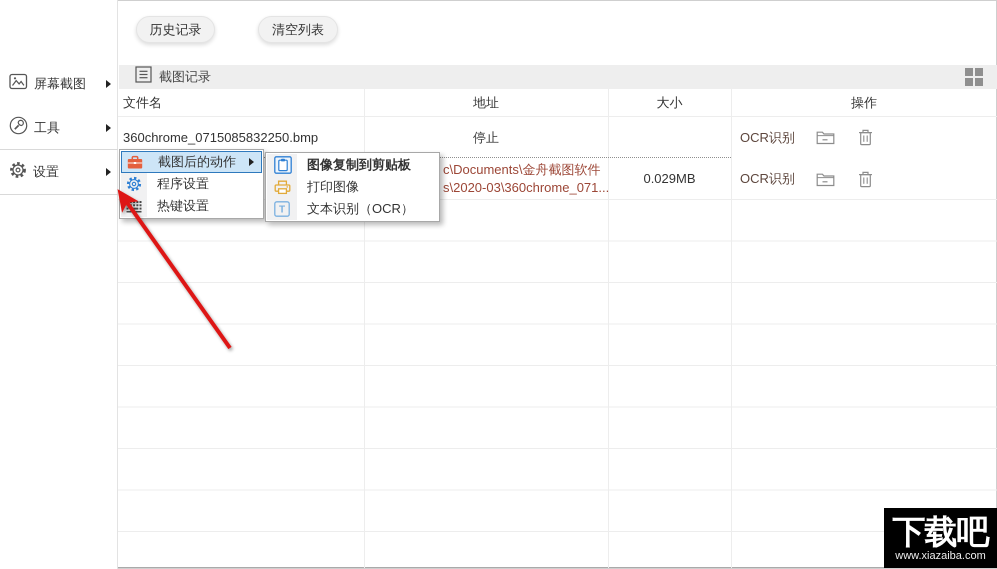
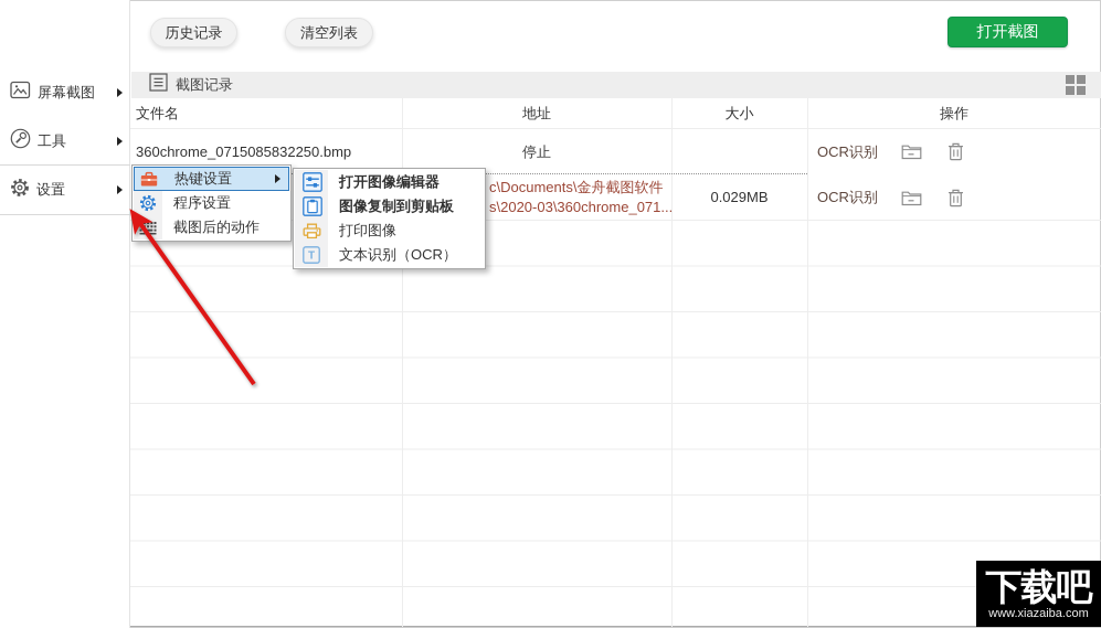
  屏幕截图
  工具
  设置
  历史记录
  清空列表
+ 打开截图
  截图记录
  文件名
  地址
  大小
  操作
  360chrome_0715085832250.bmp
  停止
  OCR识别
  c\Documents\金舟截图软件
  s\2020-03\360chrome_071...
  0.029MB
  OCR识别
- 截图后的动作
+ 热键设置
  程序设置
- 热键设置
+ 截图后的动作
+ 打开图像编辑器
  图像复制到剪贴板
  打印图像
  T
  文本识别（OCR）
  下载吧
  www.xiazaiba.com
